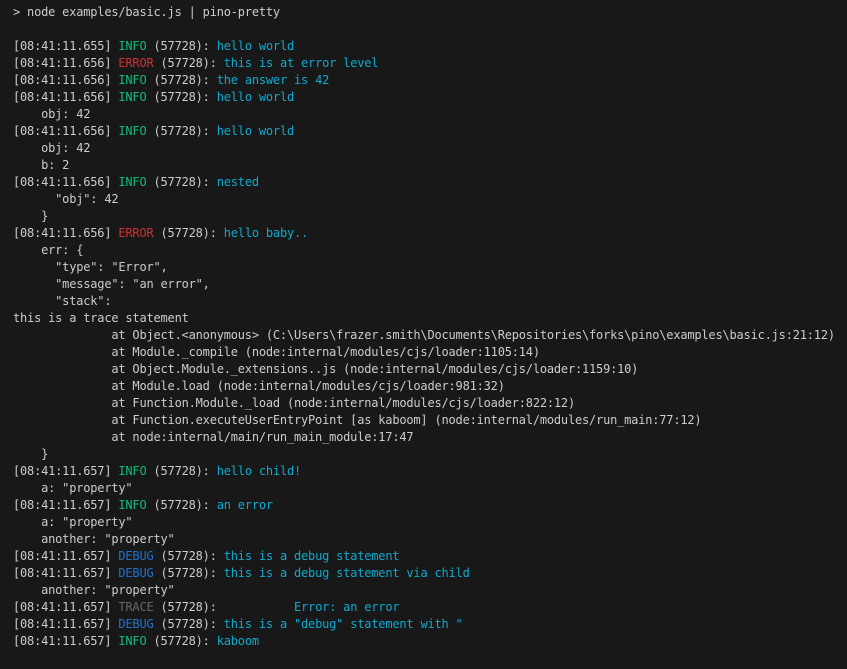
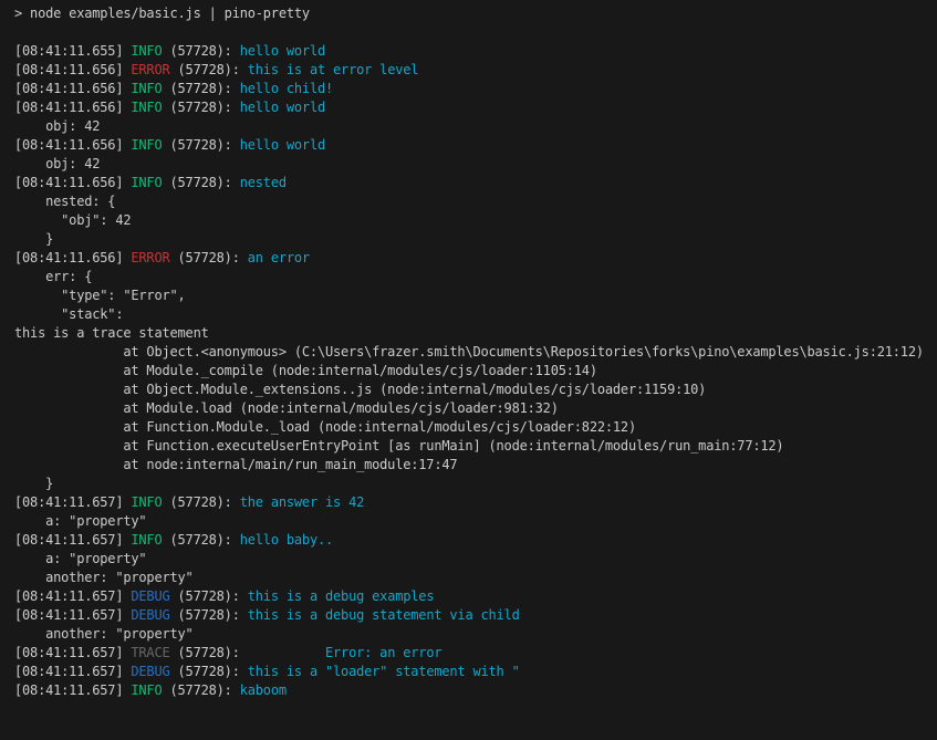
  > node examples/basic.js | pino-pretty
  [08:41:11.655] INFO (57728): hello world
  [08:41:11.656] ERROR (57728): this is at error level
- [08:41:11.656] INFO (57728): the answer is 42
+ [08:41:11.656] INFO (57728): hello child!
  [08:41:11.656] INFO (57728): hello world
  obj: 42
  [08:41:11.656] INFO (57728): hello world
  obj: 42
- b: 2
  [08:41:11.656] INFO (57728): nested
+ nested: {
  "obj": 42
  }
- [08:41:11.656] ERROR (57728): hello baby..
+ [08:41:11.656] ERROR (57728): an error
  err: {
  "type": "Error",
- "message": "an error",
  "stack":
  this is a trace statement
  at Object.<anonymous> (C:\Users\frazer.smith\Documents\Repositories\forks\pino\examples\basic.js:21:12)
  at Module._compile (node:internal/modules/cjs/loader:1105:14)
  at Object.Module._extensions..js (node:internal/modules/cjs/loader:1159:10)
  at Module.load (node:internal/modules/cjs/loader:981:32)
  at Function.Module._load (node:internal/modules/cjs/loader:822:12)
- at Function.executeUserEntryPoint [as kaboom] (node:internal/modules/run_main:77:12)
+ at Function.executeUserEntryPoint [as runMain] (node:internal/modules/run_main:77:12)
  at node:internal/main/run_main_module:17:47
  }
- [08:41:11.657] INFO (57728): hello child!
+ [08:41:11.657] INFO (57728): the answer is 42
  a: "property"
- [08:41:11.657] INFO (57728): an error
+ [08:41:11.657] INFO (57728): hello baby..
  a: "property"
  another: "property"
- [08:41:11.657] DEBUG (57728): this is a debug statement
+ [08:41:11.657] DEBUG (57728): this is a debug examples
  [08:41:11.657] DEBUG (57728): this is a debug statement via child
  another: "property"
  [08:41:11.657] TRACE (57728): Error: an error
- [08:41:11.657] DEBUG (57728): this is a "debug" statement with "
+ [08:41:11.657] DEBUG (57728): this is a "loader" statement with "
  [08:41:11.657] INFO (57728): kaboom
